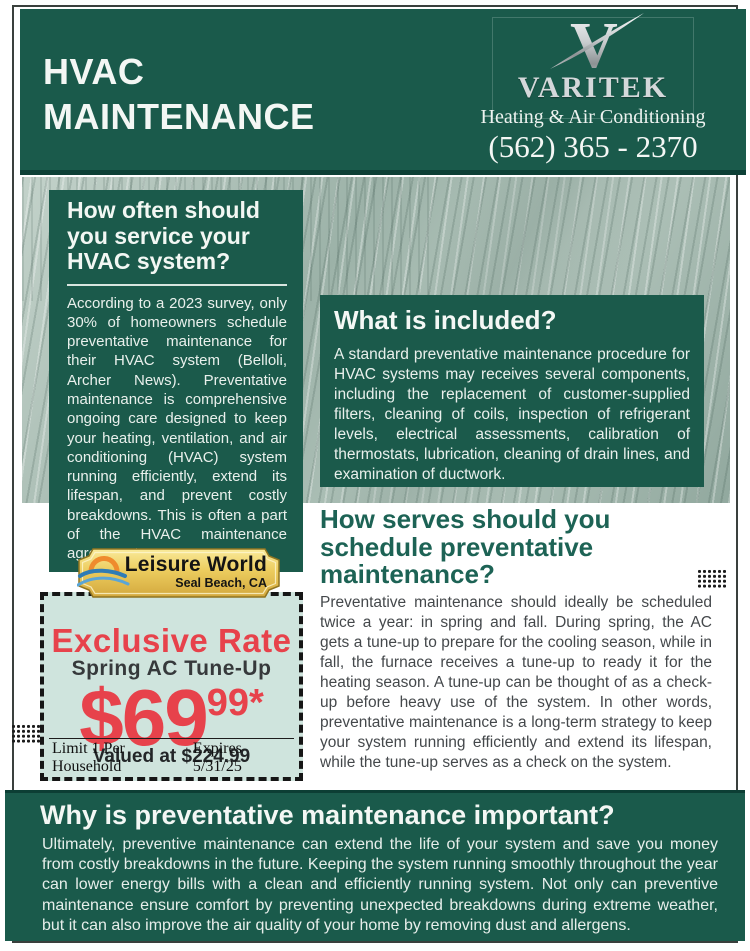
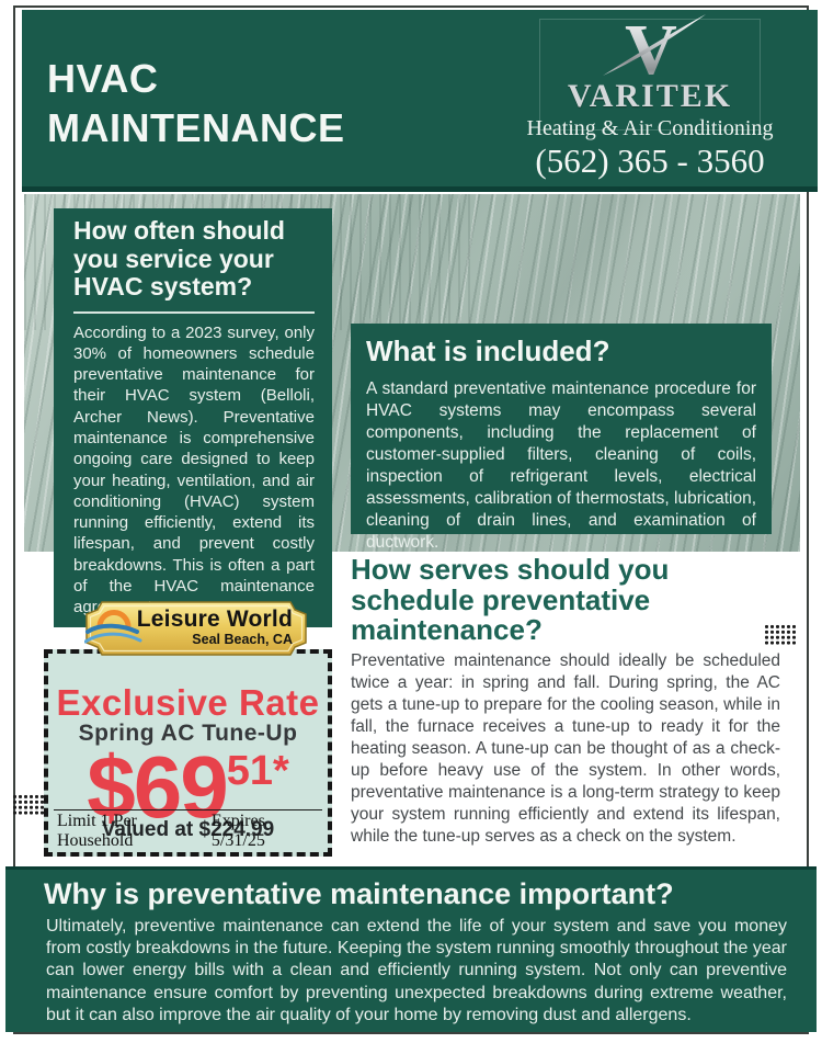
  HVAC
  MAINTENANCE
  VARITEK
  Heating & Air Conditioning
- (562) 365 - 2370
+ (562) 365 - 3560
  How often should you service your HVAC system?
  According to a 2023 survey, only 30% of homeowners schedule preventative maintenance for their HVAC system (Belloli, Archer News). Preventative maintenance is comprehensive ongoing care designed to keep your heating, ventilation, and air conditioning (HVAC) system running efficiently, extend its lifespan, and prevent costly breakdowns. This is often a part of the HVAC maintenance agr
  What is included?
- A standard preventative maintenance procedure for HVAC systems may receives several components, including the replacement of customer-supplied filters, cleaning of coils, inspection of refrigerant levels, electrical assessments, calibration of thermostats, lubrication, cleaning of drain lines, and examination of ductwork.
+ A standard preventative maintenance procedure for HVAC systems may encompass several components, including the replacement of customer-supplied filters, cleaning of coils, inspection of refrigerant levels, electrical assessments, calibration of thermostats, lubrication, cleaning of drain lines, and examination of ductwork.
  How serves should you schedule preventative maintenance?
  Preventative maintenance should ideally be scheduled twice a year: in spring and fall. During spring, the AC gets a tune-up to prepare for the cooling season, while in fall, the furnace receives a tune-up to ready it for the heating season. A tune-up can be thought of as a check-up before heavy use of the system. In other words, preventative maintenance is a long-term strategy to keep your system running efficiently and extend its lifespan, while the tune-up serves as a check on the system.
  Leisure World
  Seal Beach, CA
  Exclusive Rate
  Spring AC Tune-Up
- $6999*
+ $6951*
  Valued at $224.99
  Limit 1 Per Household
  Expires 5/31/25
  Why is preventative maintenance important?
  Ultimately, preventive maintenance can extend the life of your system and save you money from costly breakdowns in the future. Keeping the system running smoothly throughout the year can lower energy bills with a clean and efficiently running system. Not only can preventive maintenance ensure comfort by preventing unexpected breakdowns during extreme weather, but it can also improve the air quality of your home by removing dust and allergens.
